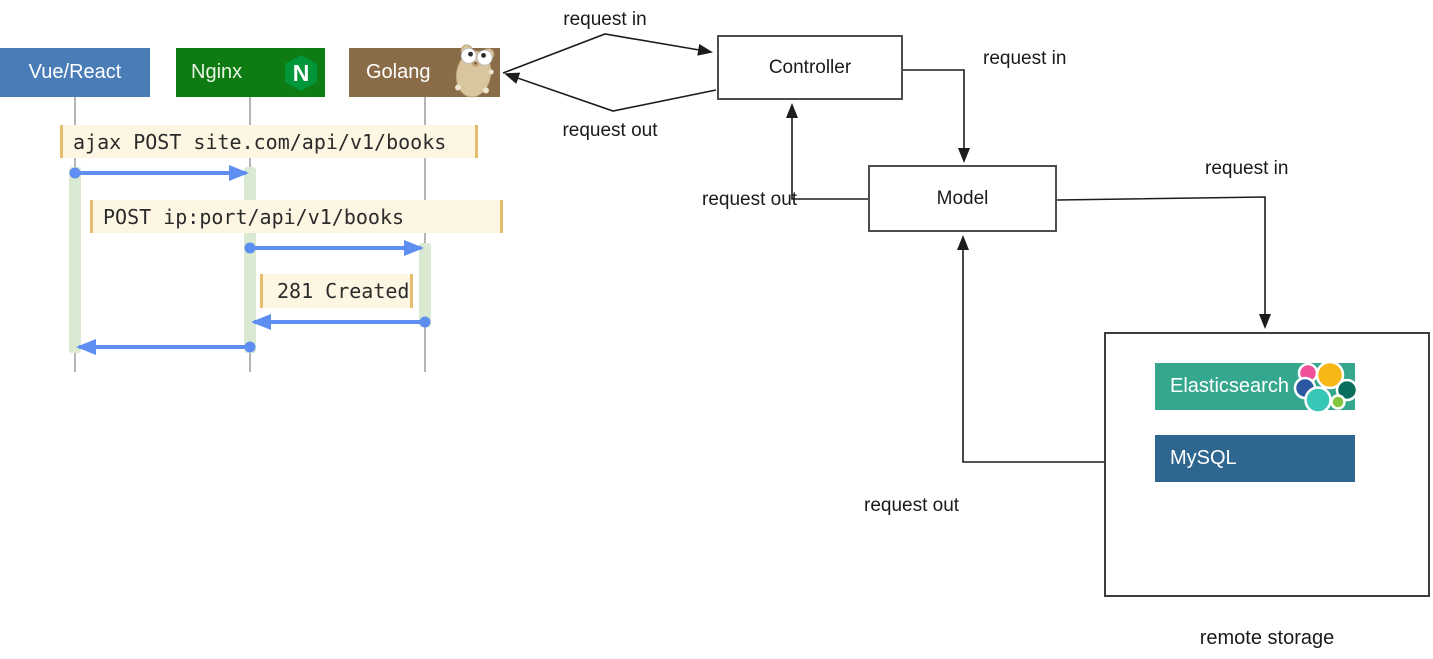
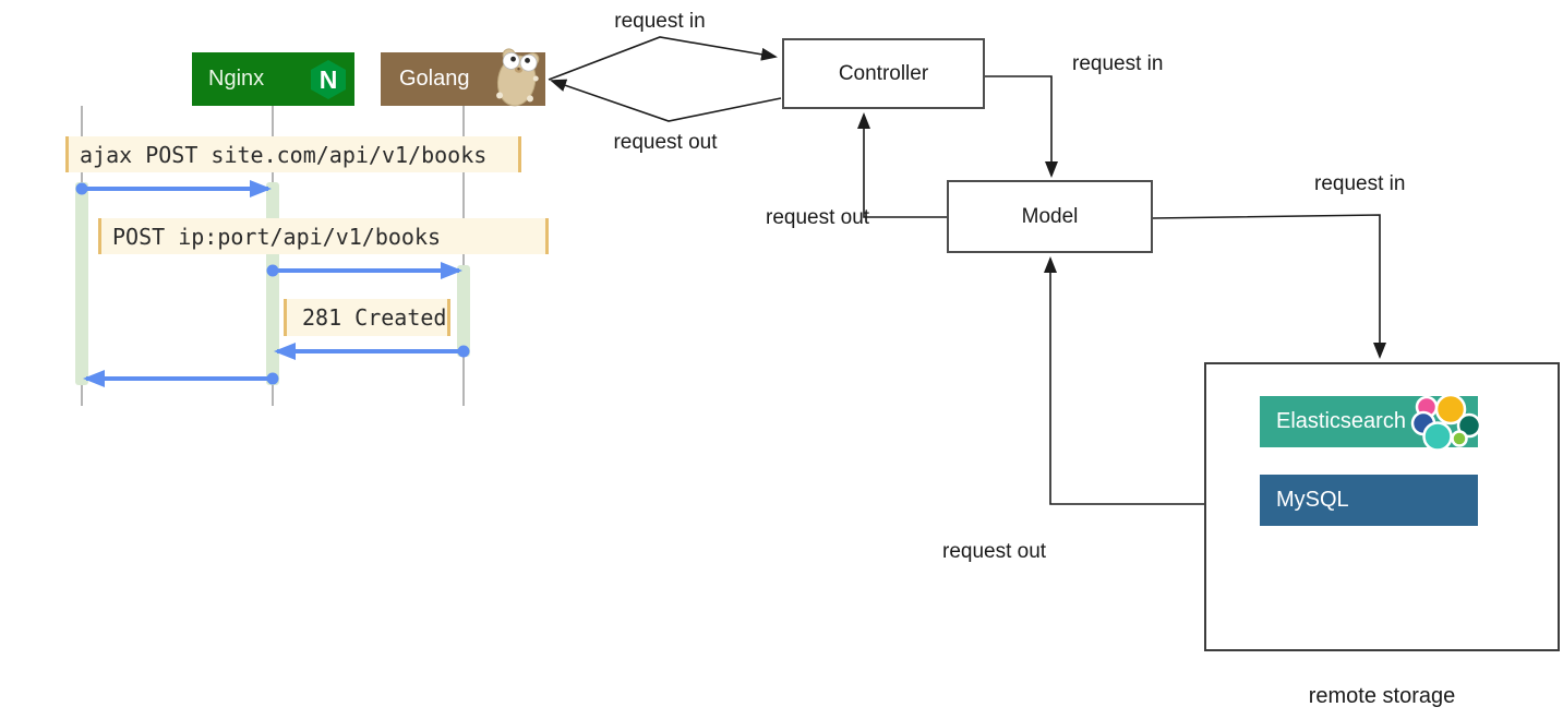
- Vue/React
  Nginx
  N
  Golang
  ajax POST site.com/api/v1/books
  POST ip:port/api/v1/books
  281 Created
  Controller
  Model
  request in
  request out
  request in
  request out
  request in
  request out
  Elasticsearch
  MySQL
  remote storage
